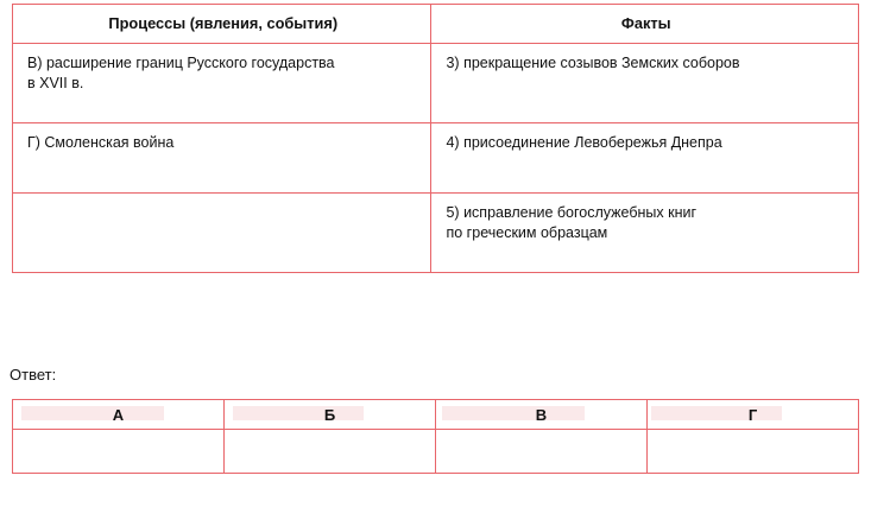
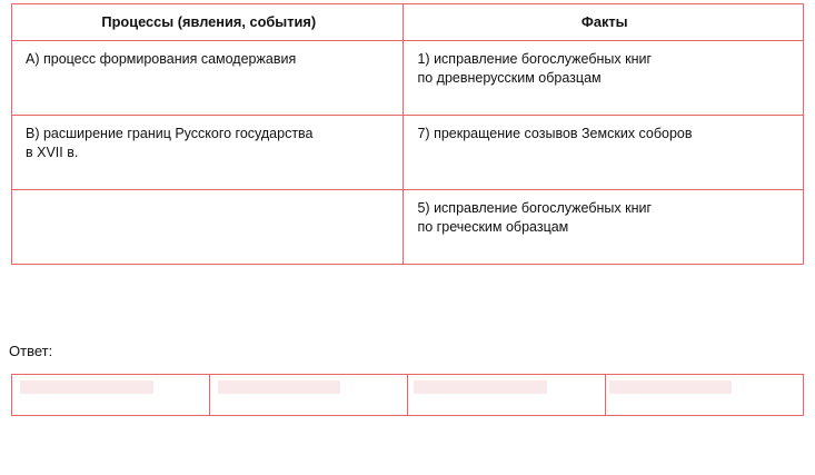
  Процессы (явления, события)	Факты
+ А) процесс формирования самодержавия	1) исправление богослужебных книг по древнерусским образцам
- В) расширение границ Русского государства в XVII в.	3) прекращение созывов Земских соборов
+ В) расширение границ Русского государства в XVII в.	7) прекращение созывов Земских соборов
- Г) Смоленская война	4) присоединение Левобережья Днепра
  	5) исправление богослужебных книг по греческим образцам
  Ответ:
- А	Б	В	Г
